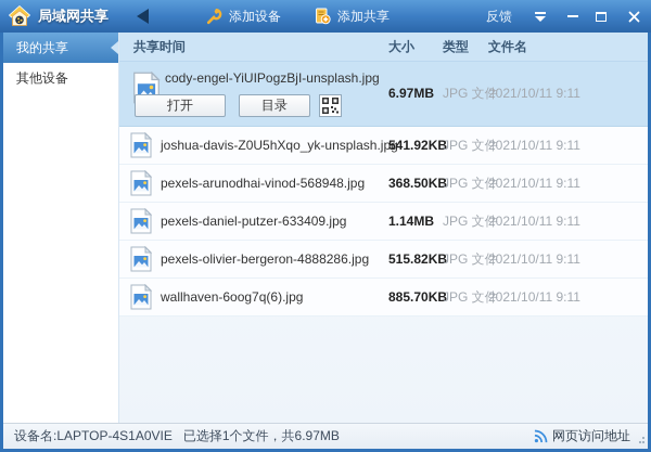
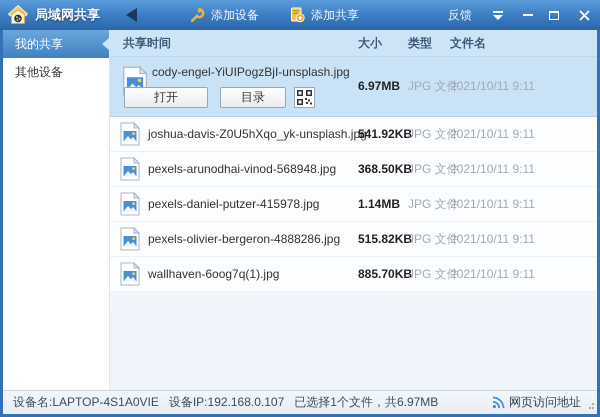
  局域网共享
  添加设备
  添加共享
  反馈
  我的共享
  其他设备
  共享时间
  大小
  类型
  文件名
  cody-engel-YiUIPogzBjI-unsplash.jpg
  打开
  目录
  6.97MB
  JPG 文件
  2021/10/11 9:11
  joshua-davis-Z0U5hXqo_yk-unsplash.jpg
  541.92KB
  JPG 文件
  2021/10/11 9:11
  pexels-arunodhai-vinod-568948.jpg
  368.50KB
  JPG 文件
  2021/10/11 9:11
- pexels-daniel-putzer-633409.jpg
+ pexels-daniel-putzer-415978.jpg
  1.14MB
  JPG 文件
  2021/10/11 9:11
  pexels-olivier-bergeron-4888286.jpg
  515.82KB
  JPG 文件
  2021/10/11 9:11
- wallhaven-6oog7q(6).jpg
+ wallhaven-6oog7q(1).jpg
  885.70KB
  JPG 文件
  2021/10/11 9:11
  设备名:LAPTOP-4S1A0VIE
+ 设备IP:192.168.0.107
  已选择1个文件，共6.97MB
  网页访问地址
